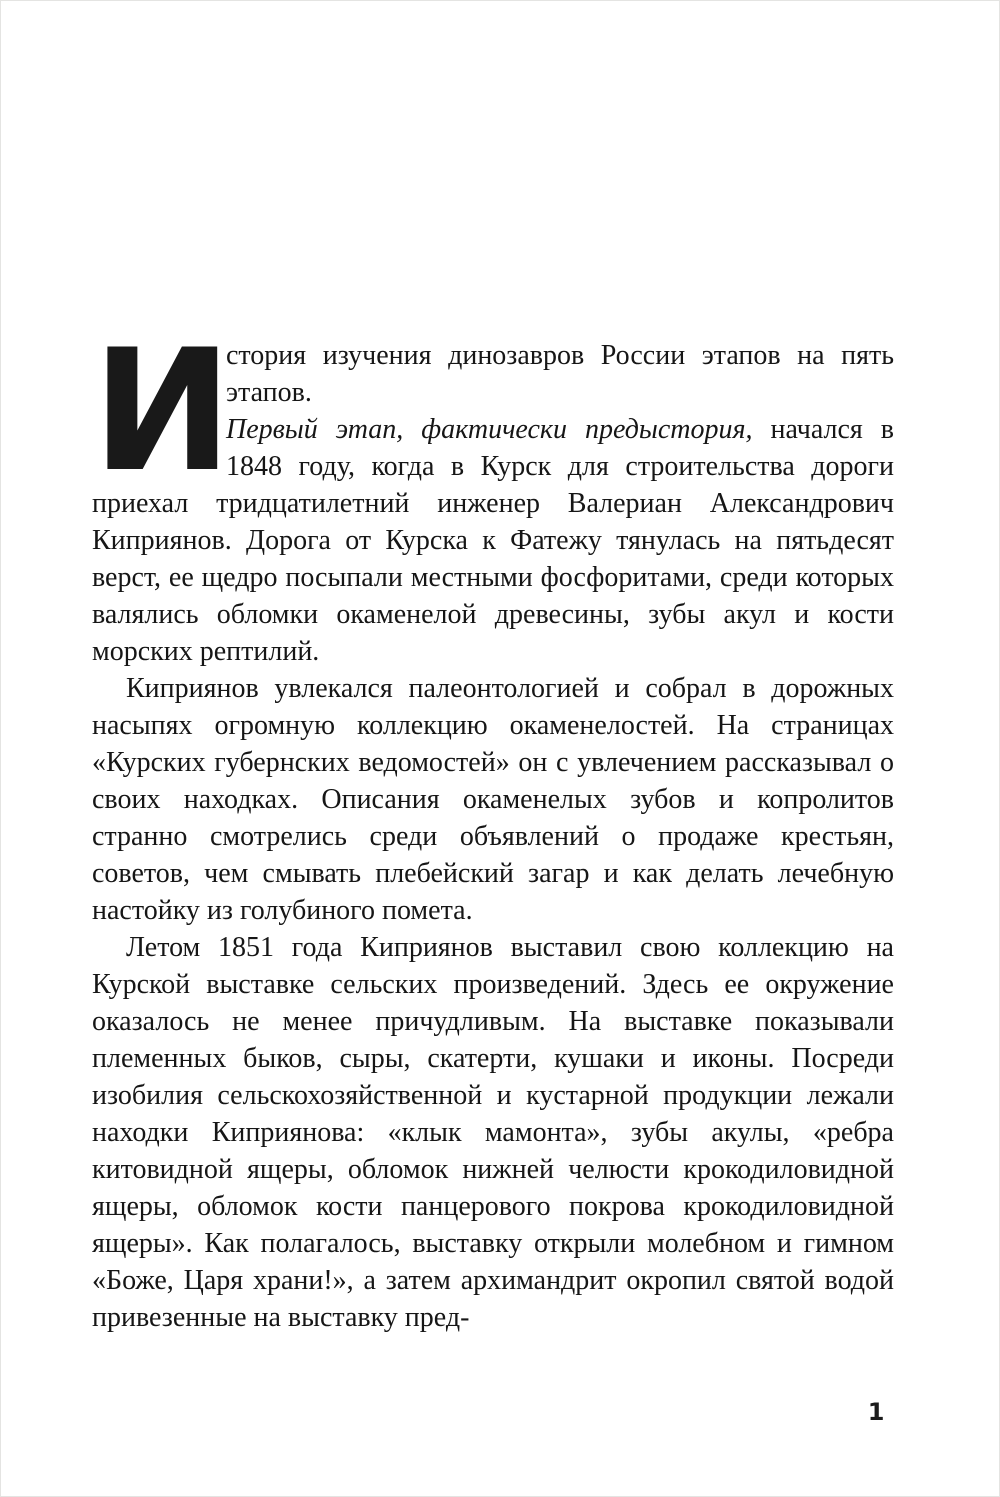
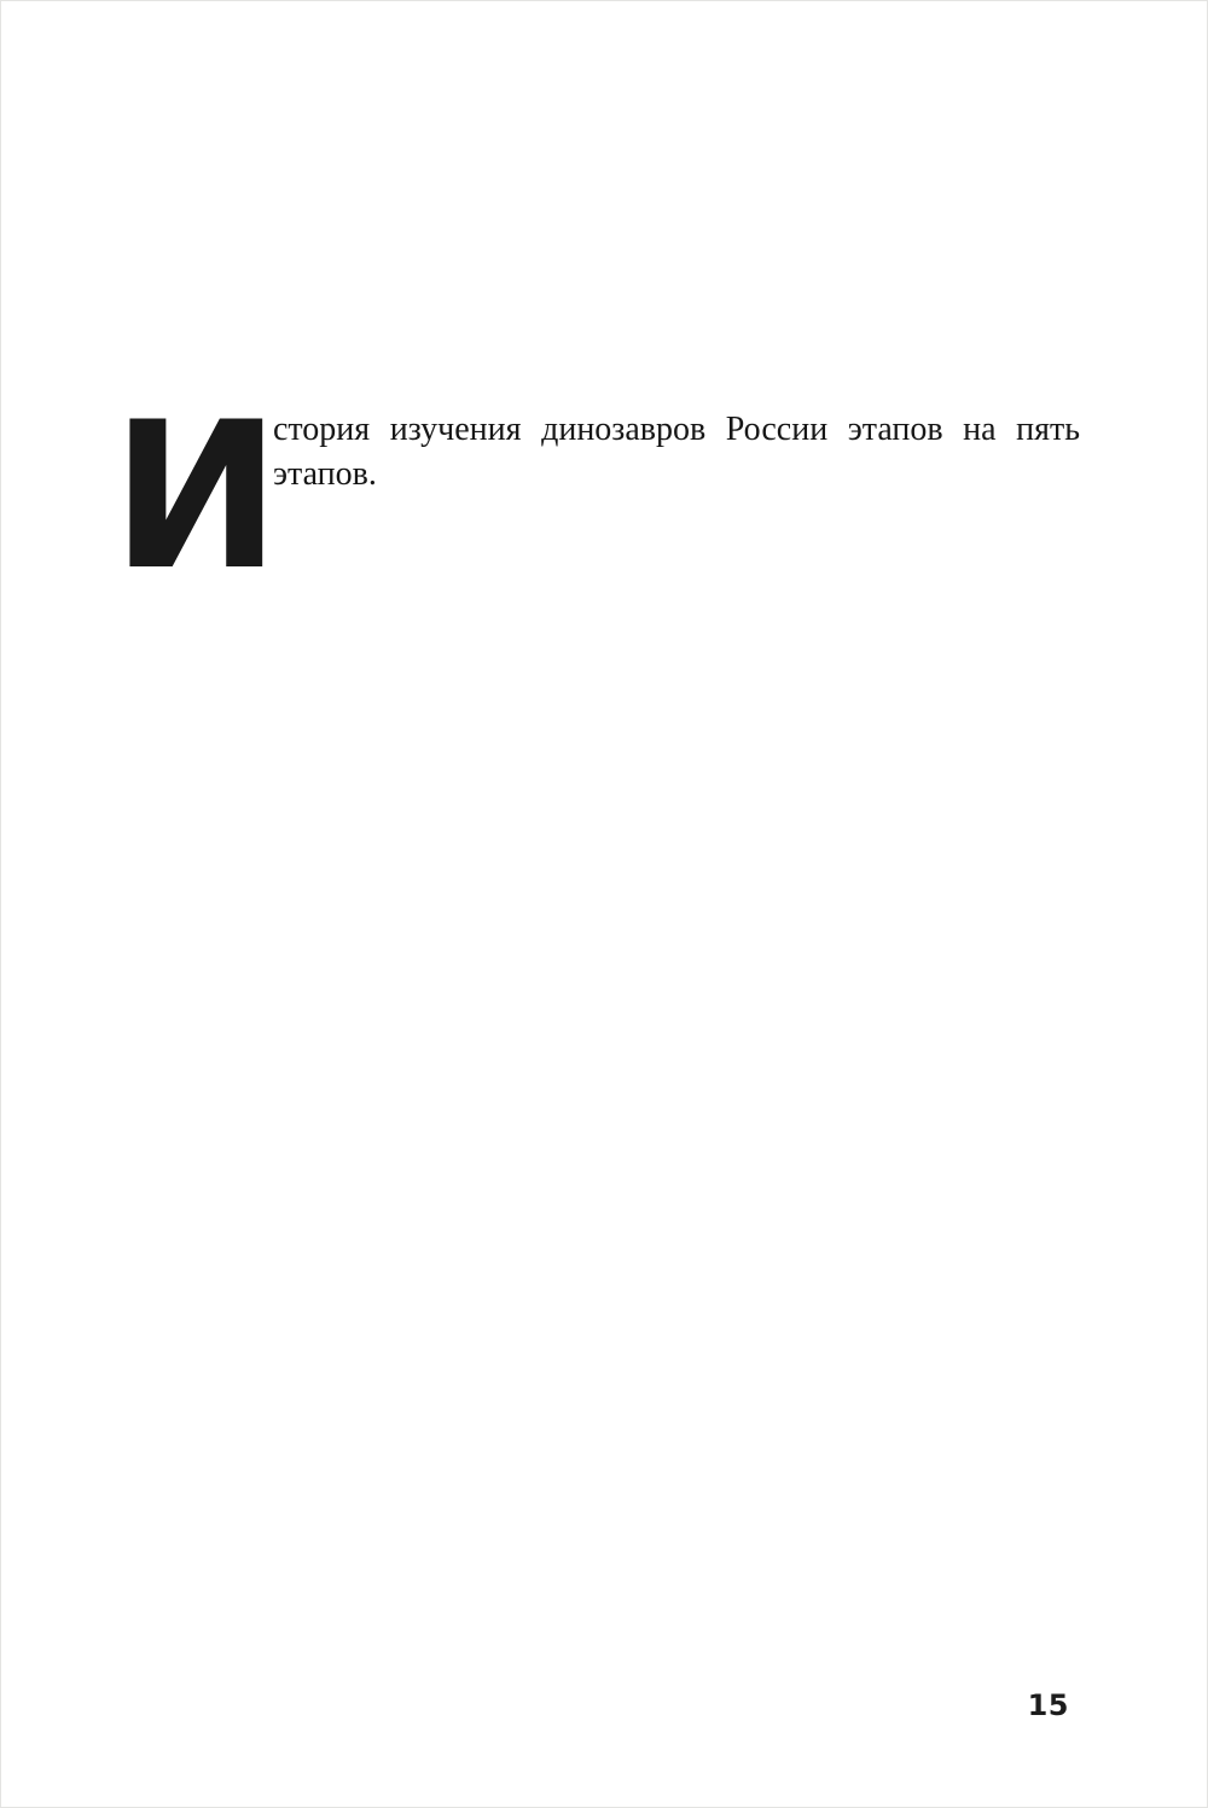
  И
  стория изучения динозавров России этапов на пять этапов.
- Первый этап, фактически предыстория, начался в 1848 году, когда в Курск для строительства дороги приехал тридцатилетний инженер Валериан Александрович Киприянов. Дорога от Курска к Фатежу тянулась на пятьдесят верст, ее щедро посыпали местными фосфоритами, среди которых валялись обломки окаменелой древесины, зубы акул и кости морских рептилий.
- Киприянов увлекался палеонтологией и собрал в дорожных насыпях огромную коллекцию окаменелостей. На страницах «Курских губернских ведомостей» он с увлечением рассказывал о своих находках. Описания окаменелых зубов и копролитов странно смотрелись среди объявлений о продаже крестьян, советов, чем смывать плебейский загар и как делать лечебную настойку из голубиного помета.
- Летом 1851 года Киприянов выставил свою коллекцию на Курской выставке сельских произведений. Здесь ее окружение оказалось не менее причудливым. На выставке показывали племенных быков, сыры, скатерти, кушаки и иконы. Посреди изобилия сельскохозяйственной и кустарной продукции лежали находки Киприянова: «клык мамонта», зубы акулы, «ребра китовидной ящеры, обломок нижней челюсти крокодиловидной ящеры, обломок кости панцерового покрова крокодиловидной ящеры». Как полагалось, выставку открыли молебном и гимном «Боже, Царя храни!», а затем архимандрит окропил святой водой привезенные на выставку пред-
- 1
+ 15
